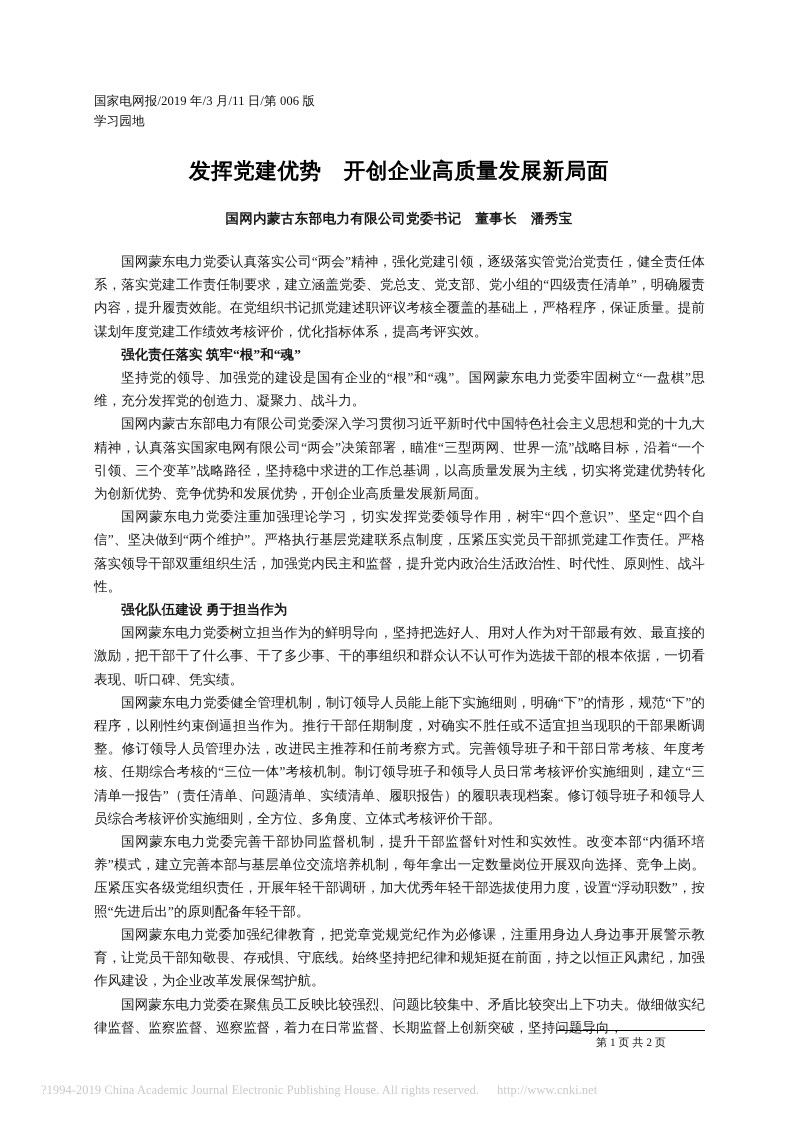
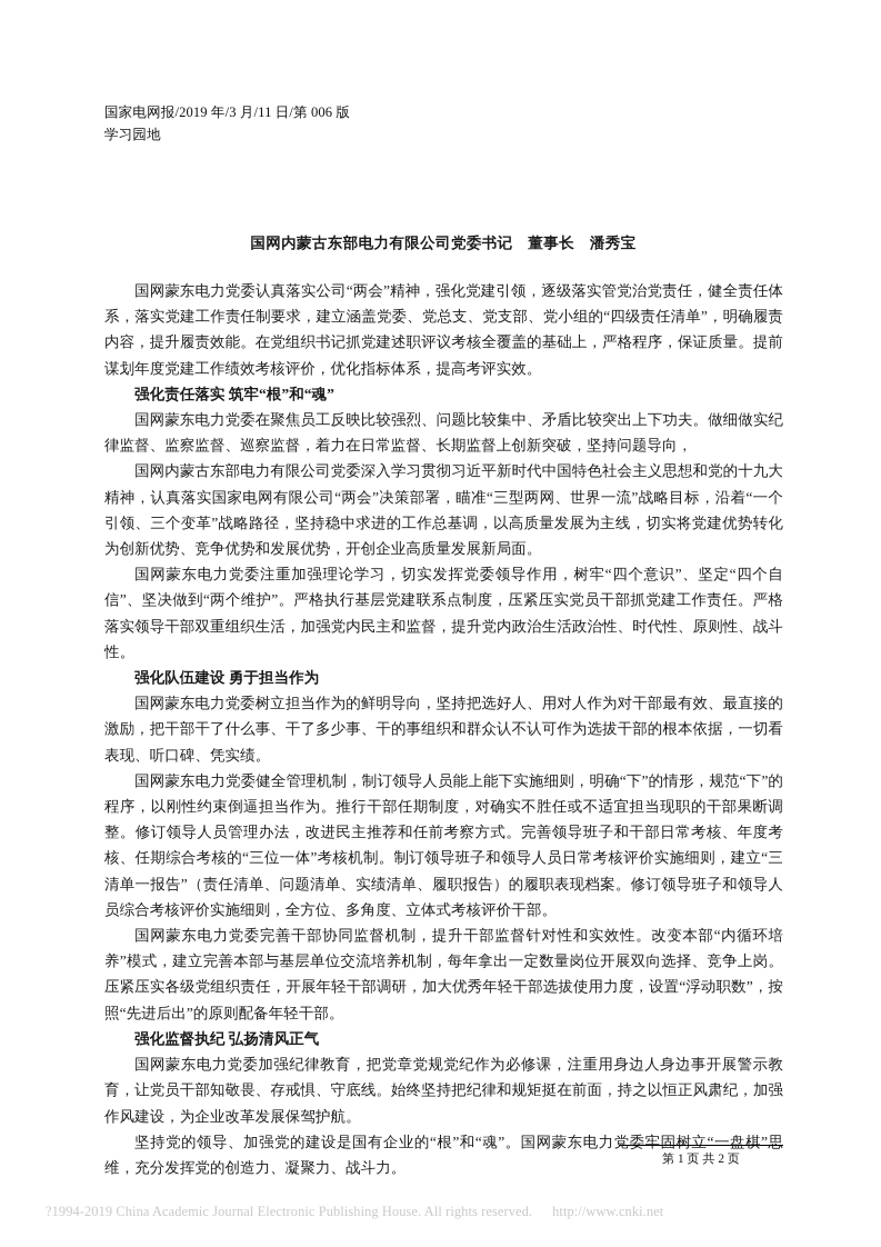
  国家电网报/2019 年/3 月/11 日/第 006 版
  学习园地
- 发挥党建优势 开创企业高质量发展新局面
  国网内蒙古东部电力有限公司党委书记 董事长 潘秀宝
  国网蒙东电力党委认真落实公司“两会”精神，强化党建引领，逐级落实管党治党责任，健全责任体系，落实党建工作责任制要求，建立涵盖党委、党总支、党支部、党小组的“四级责任清单”，明确履责内容，提升履责效能。在党组织书记抓党建述职评议考核全覆盖的基础上，严格程序，保证质量。提前谋划年度党建工作绩效考核评价，优化指标体系，提高考评实效。
  强化责任落实 筑牢“根”和“魂”
- 坚持党的领导、加强党的建设是国有企业的“根”和“魂”。国网蒙东电力党委牢固树立“一盘棋”思维，充分发挥党的创造力、凝聚力、战斗力。
+ 国网蒙东电力党委在聚焦员工反映比较强烈、问题比较集中、矛盾比较突出上下功夫。做细做实纪律监督、监察监督、巡察监督，着力在日常监督、长期监督上创新突破，坚持问题导向，
  国网内蒙古东部电力有限公司党委深入学习贯彻习近平新时代中国特色社会主义思想和党的十九大精神，认真落实国家电网有限公司“两会”决策部署，瞄准“三型两网、世界一流”战略目标，沿着“一个引领、三个变革”战略路径，坚持稳中求进的工作总基调，以高质量发展为主线，切实将党建优势转化为创新优势、竞争优势和发展优势，开创企业高质量发展新局面。
  国网蒙东电力党委注重加强理论学习，切实发挥党委领导作用，树牢“四个意识”、坚定“四个自信”、坚决做到“两个维护”。严格执行基层党建联系点制度，压紧压实党员干部抓党建工作责任。严格落实领导干部双重组织生活，加强党内民主和监督，提升党内政治生活政治性、时代性、原则性、战斗性。
  强化队伍建设 勇于担当作为
  国网蒙东电力党委树立担当作为的鲜明导向，坚持把选好人、用对人作为对干部最有效、最直接的激励，把干部干了什么事、干了多少事、干的事组织和群众认不认可作为选拔干部的根本依据，一切看表现、听口碑、凭实绩。
  国网蒙东电力党委健全管理机制，制订领导人员能上能下实施细则，明确“下”的情形，规范“下”的程序，以刚性约束倒逼担当作为。推行干部任期制度，对确实不胜任或不适宜担当现职的干部果断调整。修订领导人员管理办法，改进民主推荐和任前考察方式。完善领导班子和干部日常考核、年度考核、任期综合考核的“三位一体”考核机制。制订领导班子和领导人员日常考核评价实施细则，建立“三清单一报告”（责任清单、问题清单、实绩清单、履职报告）的履职表现档案。修订领导班子和领导人员综合考核评价实施细则，全方位、多角度、立体式考核评价干部。
  国网蒙东电力党委完善干部协同监督机制，提升干部监督针对性和实效性。改变本部“内循环培养”模式，建立完善本部与基层单位交流培养机制，每年拿出一定数量岗位开展双向选择、竞争上岗。压紧压实各级党组织责任，开展年轻干部调研，加大优秀年轻干部选拔使用力度，设置“浮动职数”，按照“先进后出”的原则配备年轻干部。
+ 强化监督执纪 弘扬清风正气
  国网蒙东电力党委加强纪律教育，把党章党规党纪作为必修课，注重用身边人身边事开展警示教育，让党员干部知敬畏、存戒惧、守底线。始终坚持把纪律和规矩挺在前面，持之以恒正风肃纪，加强作风建设，为企业改革发展保驾护航。
- 国网蒙东电力党委在聚焦员工反映比较强烈、问题比较集中、矛盾比较突出上下功夫。做细做实纪律监督、监察监督、巡察监督，着力在日常监督、长期监督上创新突破，坚持问题导向，
+ 坚持党的领导、加强党的建设是国有企业的“根”和“魂”。国网蒙东电力党委牢固树立“一盘棋”思维，充分发挥党的创造力、凝聚力、战斗力。
  第 1 页 共 2 页
  ?1994-2019 China Academic Journal Electronic Publishing House. All rights reserved. http://www.cnki.net
